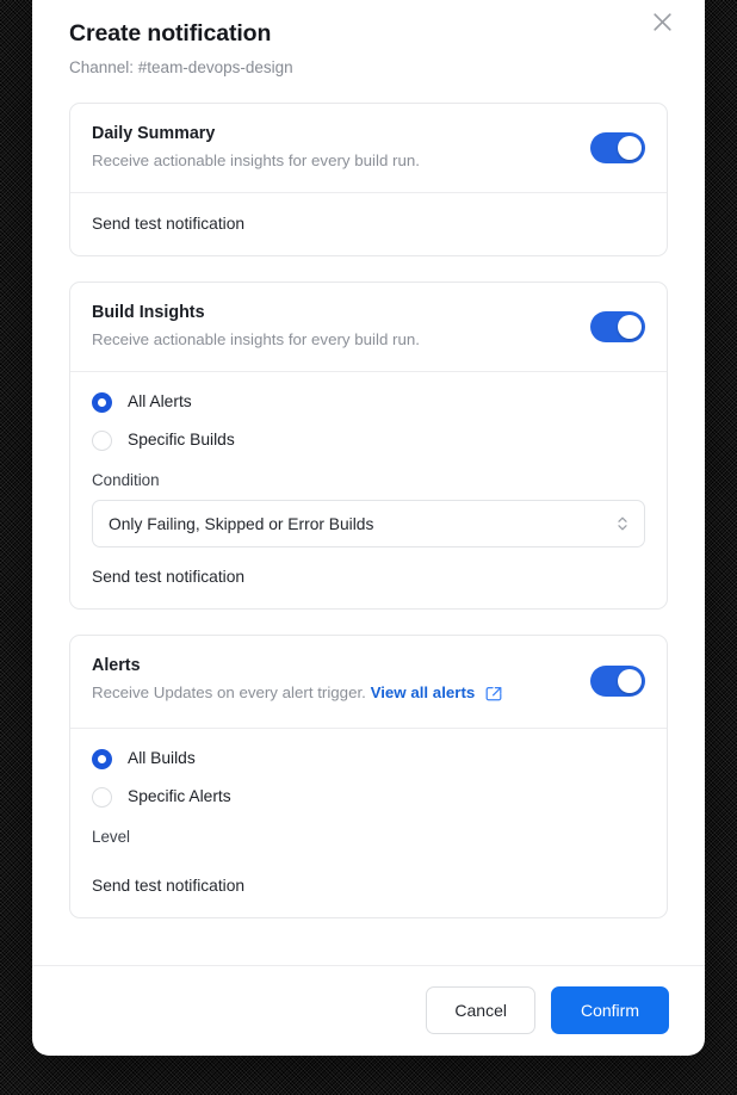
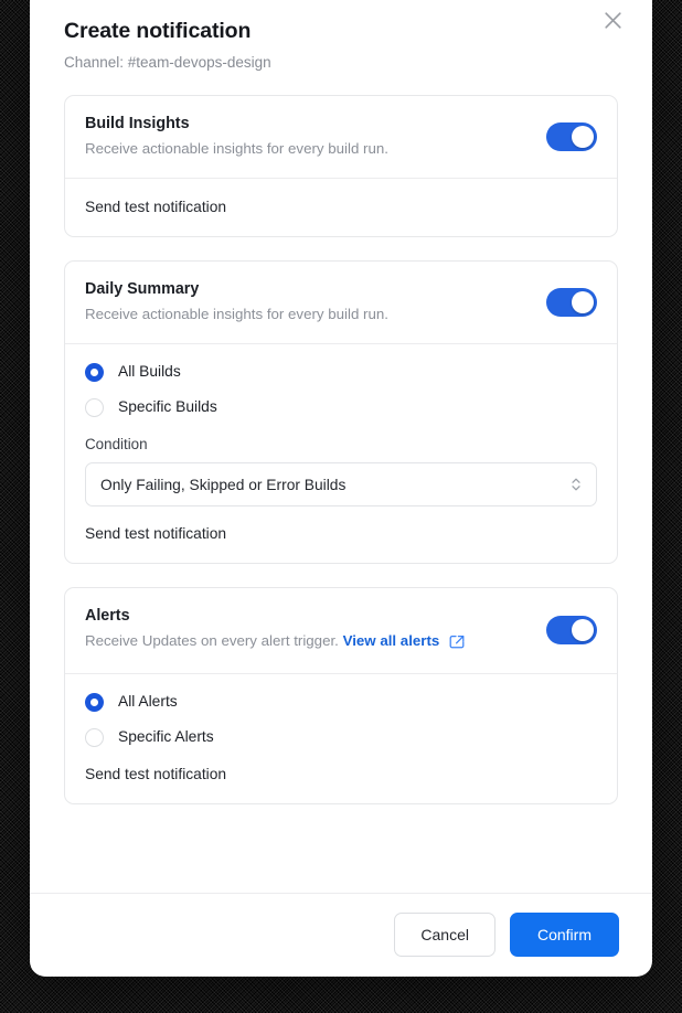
  Create notification
  Channel: #team-devops-design
- Daily Summary
+ Build Insights
  Receive actionable insights for every build run.
  Send test notification
- Build Insights
+ Daily Summary
  Receive actionable insights for every build run.
- All Alerts
+ All Builds
  Specific Builds
  Condition
  Only Failing, Skipped or Error Builds
  Send test notification
  Alerts
  Receive Updates on every alert trigger. View all alerts
- All Builds
+ All Alerts
  Specific Alerts
- Level
  Send test notification
  Cancel
  Confirm
